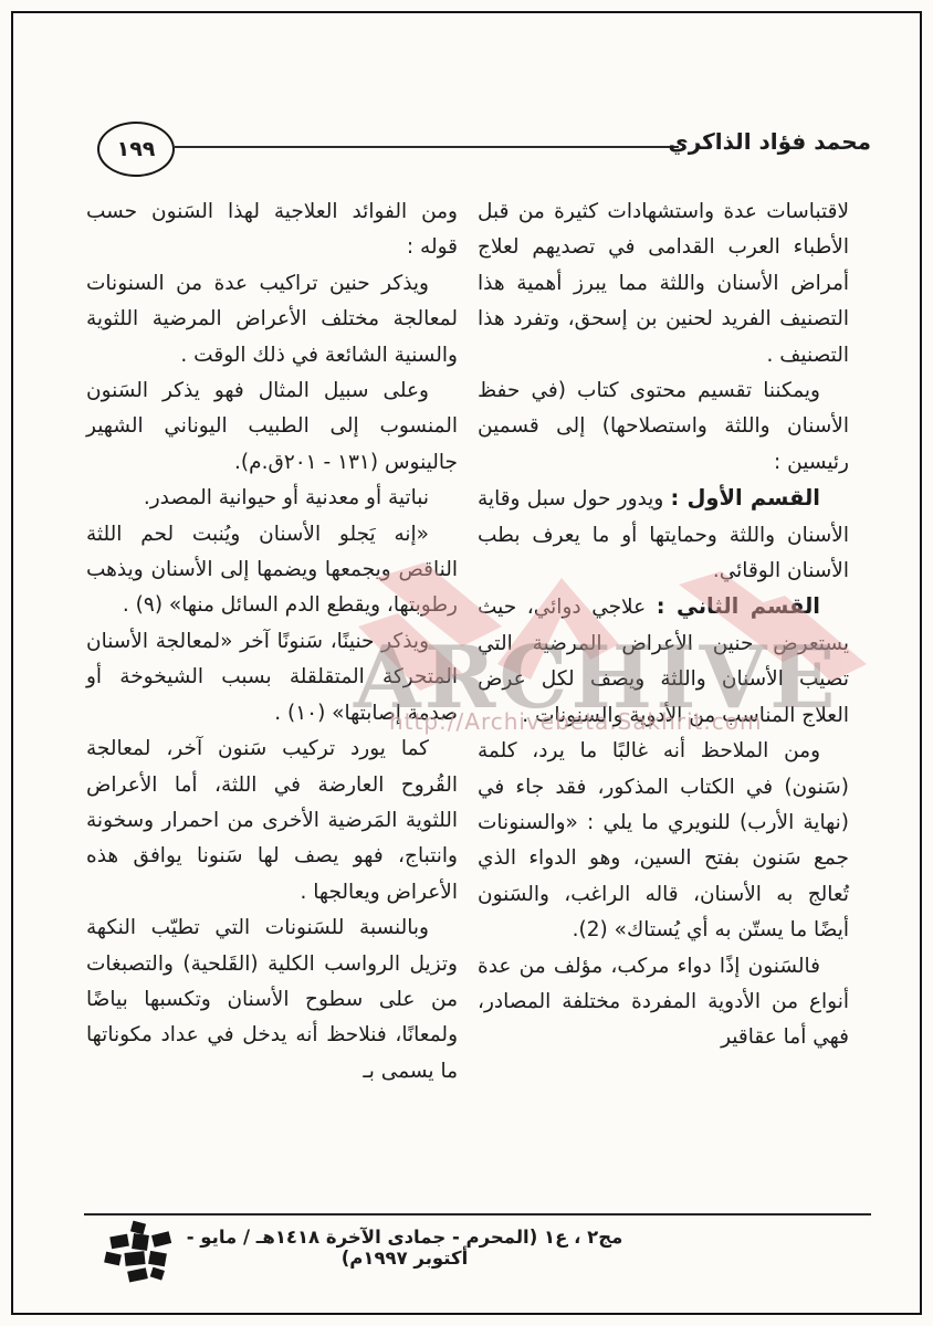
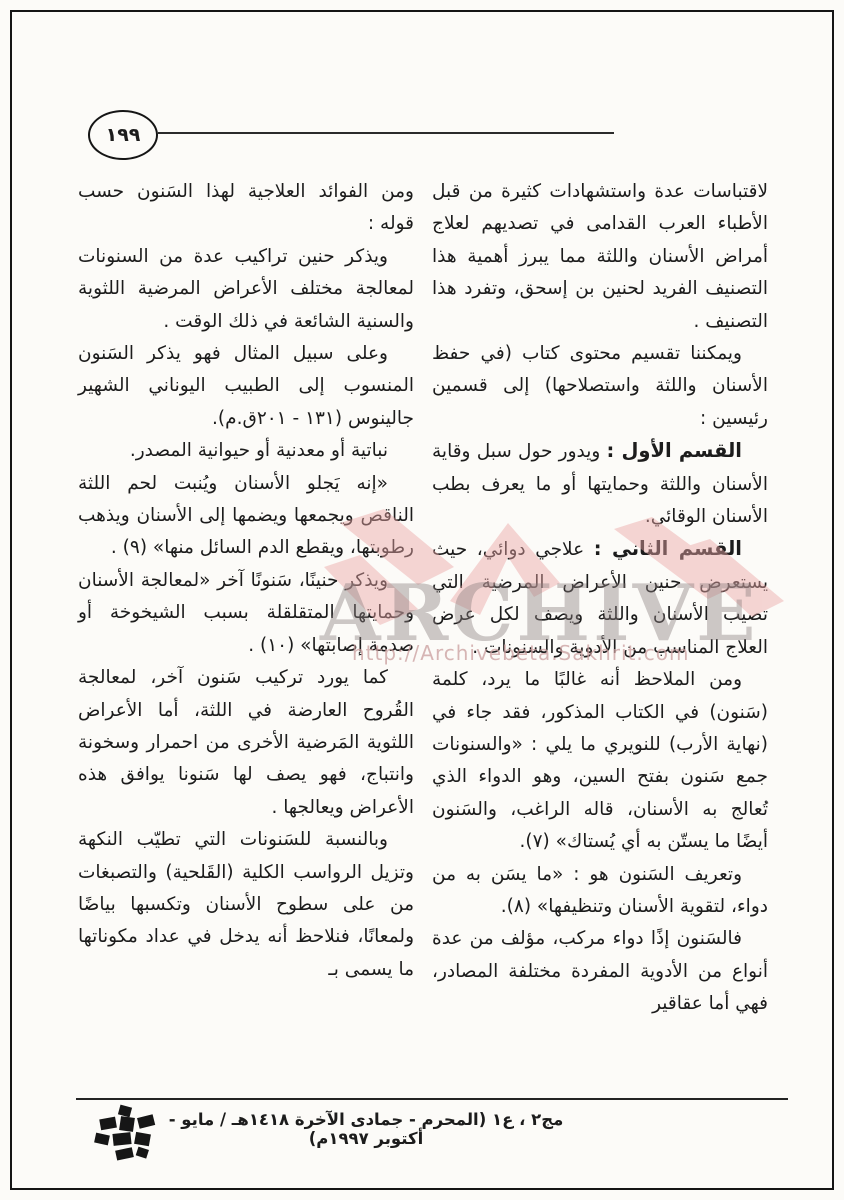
  ١٩٩
- محمد فؤاد الذاكري
  لاقتباسات عدة واستشهادات كثيرة من قبل الأطباء العرب القدامى في تصديهم لعلاج أمراض الأسنان واللثة مما يبرز أهمية هذا التصنيف الفريد لحنين بن إسحق، وتفرد هذا التصنيف .
  ويمكننا تقسيم محتوى كتاب (في حفظ الأسنان واللثة واستصلاحها) إلى قسمين رئيسين :
  القسم الأول : ويدور حول سبل وقاية الأسنان واللثة وحمايتها أو ما يعرف بطب الأسنان الوقائي.
  القسم الثاني : علاجي دوائي، حيث يستعرض حنين الأعراض المرضية التي تصيب الأسنان واللثة ويصف لكل عرض العلاج المناسب من الأدوية والسنونات .
- ومن الملاحظ أنه غالبًا ما يرد، كلمة (سَنون) في الكتاب المذكور، فقد جاء في (نهاية الأرب) للنويري ما يلي : «والسنونات جمع سَنون بفتح السين، وهو الدواء الذي تُعالج به الأسنان، قاله الراغب، والسَنون أيضًا ما يستّن به أي يُستاك» (2).
+ ومن الملاحظ أنه غالبًا ما يرد، كلمة (سَنون) في الكتاب المذكور، فقد جاء في (نهاية الأرب) للنويري ما يلي : «والسنونات جمع سَنون بفتح السين، وهو الدواء الذي تُعالج به الأسنان، قاله الراغب، والسَنون أيضًا ما يستّن به أي يُستاك» (٧).
+ وتعريف السَنون هو : «ما يسَن به من دواء، لتقوية الأسنان وتنظيفها» (٨).
  فالسَنون إذًا دواء مركب، مؤلف من عدة أنواع من الأدوية المفردة مختلفة المصادر، فهي أما عقاقير
  ومن الفوائد العلاجية لهذا السَنون حسب قوله :
  ويذكر حنين تراكيب عدة من السنونات لمعالجة مختلف الأعراض المرضية اللثوية والسنية الشائعة في ذلك الوقت .
  وعلى سبيل المثال فهو يذكر السَنون المنسوب إلى الطبيب اليوناني الشهير جالينوس (١٣١ - ٢٠١ق.م).
  نباتية أو معدنية أو حيوانية المصدر.
  «إنه يَجلو الأسنان ويُنبت لحم اللثة الناقص ويجمعها ويضمها إلى الأسنان ويذهب رطوبتها، ويقطع الدم السائل منها» (٩) .
- ويذكر حنينًا، سَنونًا آخر «لمعالجة الأسنان المتحركة المتقلقلة بسبب الشيخوخة أو صدمة إصابتها» (١٠) .
+ ويذكر حنينًا، سَنونًا آخر «لمعالجة الأسنان وحمايتها المتقلقلة بسبب الشيخوخة أو صدمة إصابتها» (١٠) .
  كما يورد تركيب سَنون آخر، لمعالجة القُروح العارضة في اللثة، أما الأعراض اللثوية المَرضية الأخرى من احمرار وسخونة وانتباج، فهو يصف لها سَنونا يوافق هذه الأعراض ويعالجها .
  وبالنسبة للسَنونات التي تطيّب النكهة وتزيل الرواسب الكلية (القَلحية) والتصبغات من على سطوح الأسنان وتكسبها بياضًا ولمعانًا، فنلاحظ أنه يدخل في عداد مكوناتها ما يسمى بـ
  ARCHIVE
  http://Archivebeta.Sakhrit.com
  مج٢ ، ع١ (المحرم - جمادى الآخرة ١٤١٨هـ / مايو - أكتوبر ١٩٩٧م)
